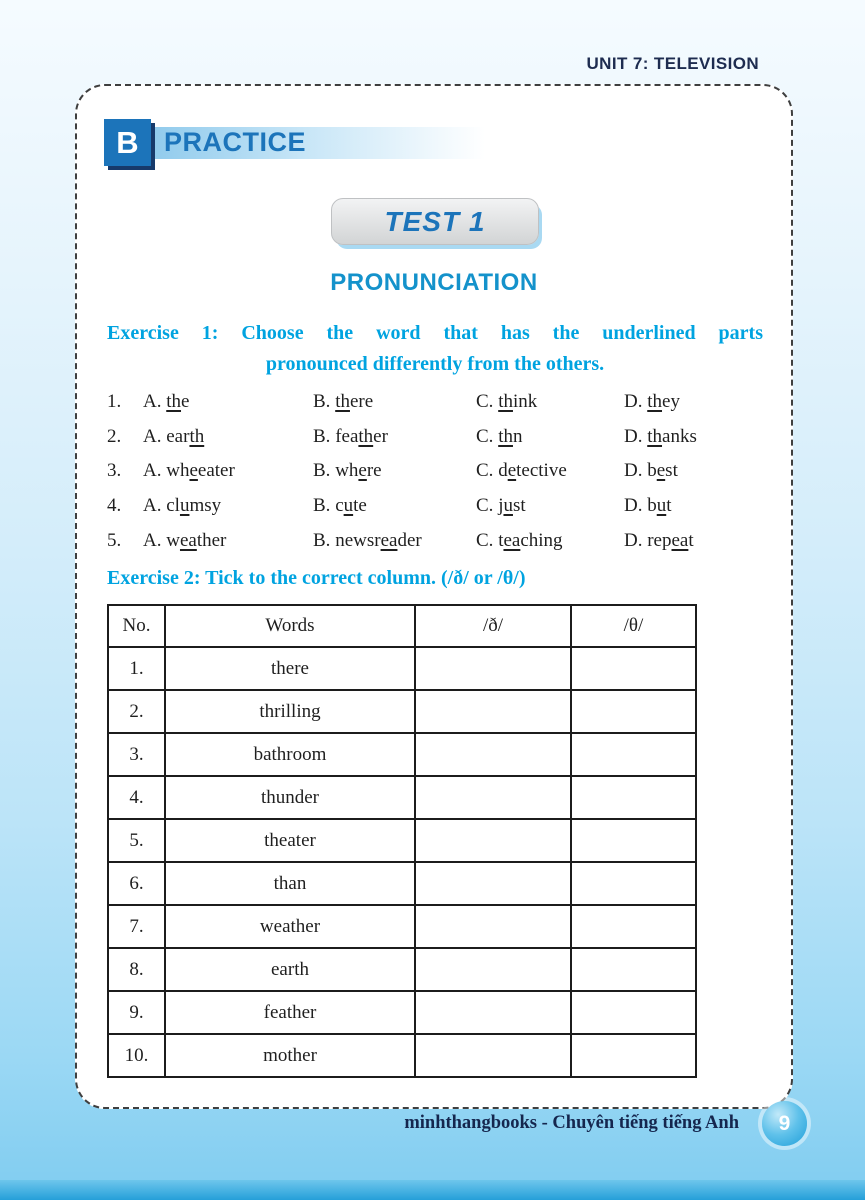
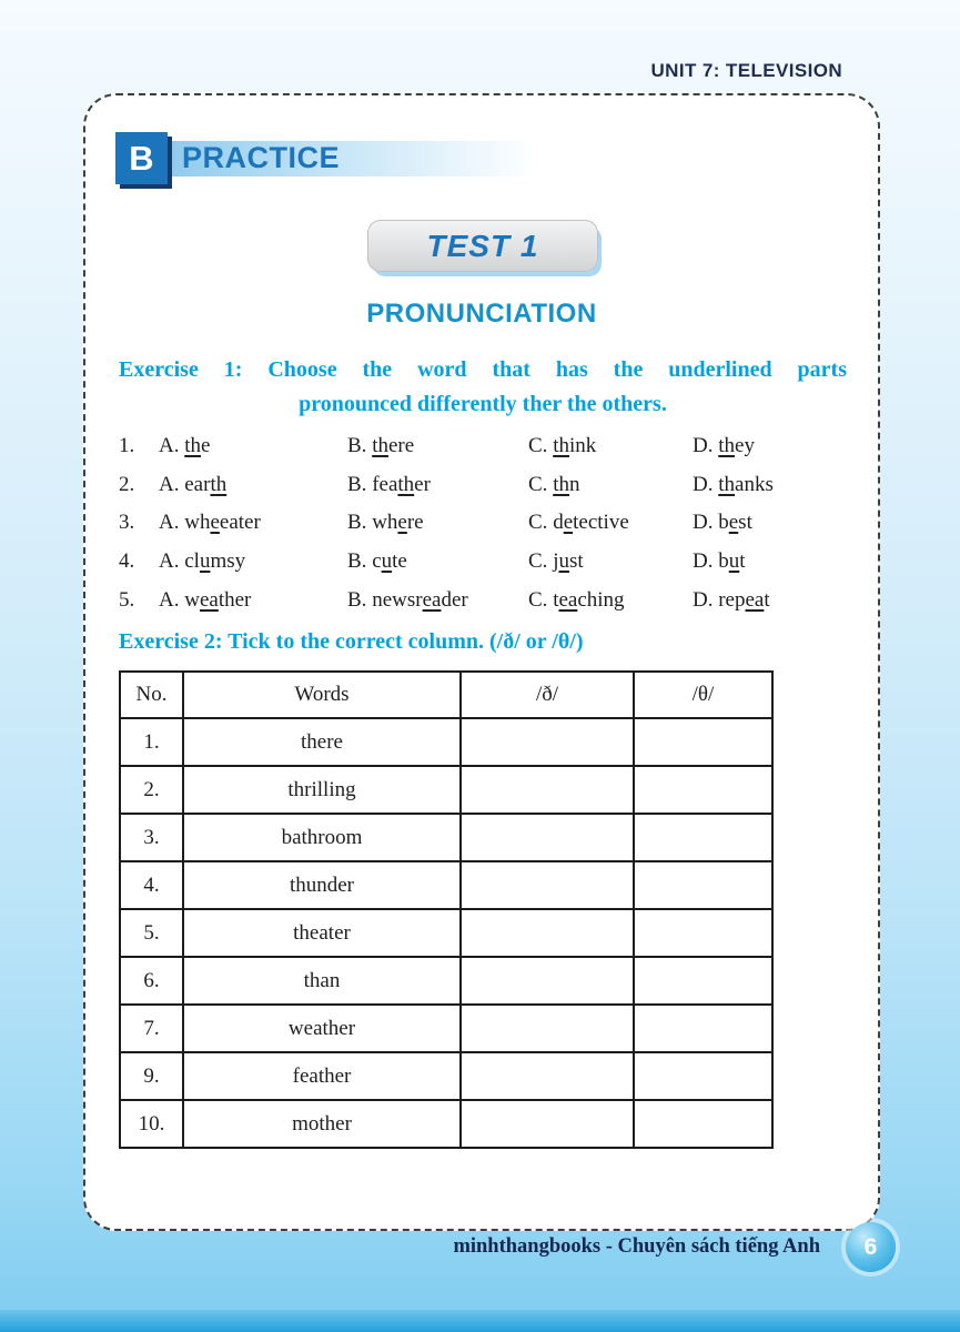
  UNIT 7: TELEVISION
  B
  PRACTICE
  TEST 1
  PRONUNCIATION
  Exercise 1: Choose the word that has the underlined parts
- pronounced differently from the others.
+ pronounced differently ther the others.
  1.
  A. the
  B. there
  C. think
  D. they
  2.
  A. earth
  B. feather
  C. thn
  D. thanks
  3.
  A. wheeater
  B. where
  C. detective
  D. best
  4.
  A. clumsy
  B. cute
  C. just
  D. but
  5.
  A. weather
  B. newsreader
  C. teaching
  D. repeat
  Exercise 2: Tick to the correct column. (/ð/ or /θ/)
  No.	Words	/ð/	/θ/
  1.	there
  2.	thrilling
  3.	bathroom
  4.	thunder
  5.	theater
  6.	than
  7.	weather
- 8.	earth
  9.	feather
  10.	mother
- minhthangbooks - Chuyên tiếng tiếng Anh
+ minhthangbooks - Chuyên sách tiếng Anh
- 9
+ 6
